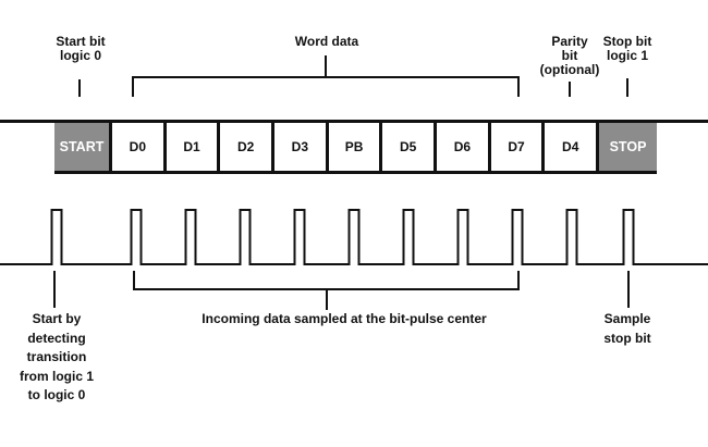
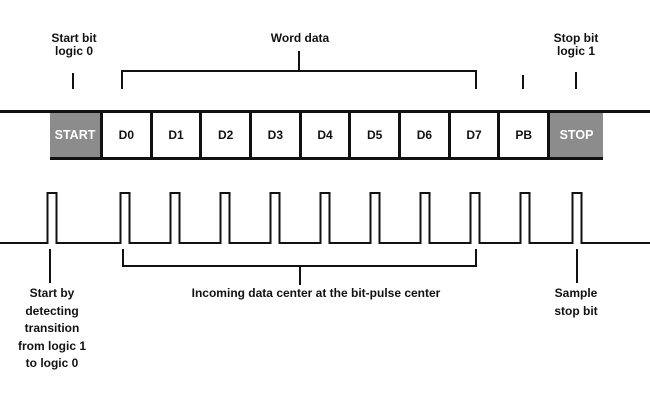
  Start bit
  logic 0
  Word data
- Parity
- bit
- (optional)
  Stop bit
  logic 1
  START
  D0
  D1
  D2
  D3
- PB
+ D4
  D5
  D6
  D7
- D4
+ PB
  STOP
  Start by
  detecting
  transition
  from logic 1
  to logic 0
- Incoming data sampled at the bit-pulse center
+ Incoming data center at the bit-pulse center
  Sample
  stop bit
